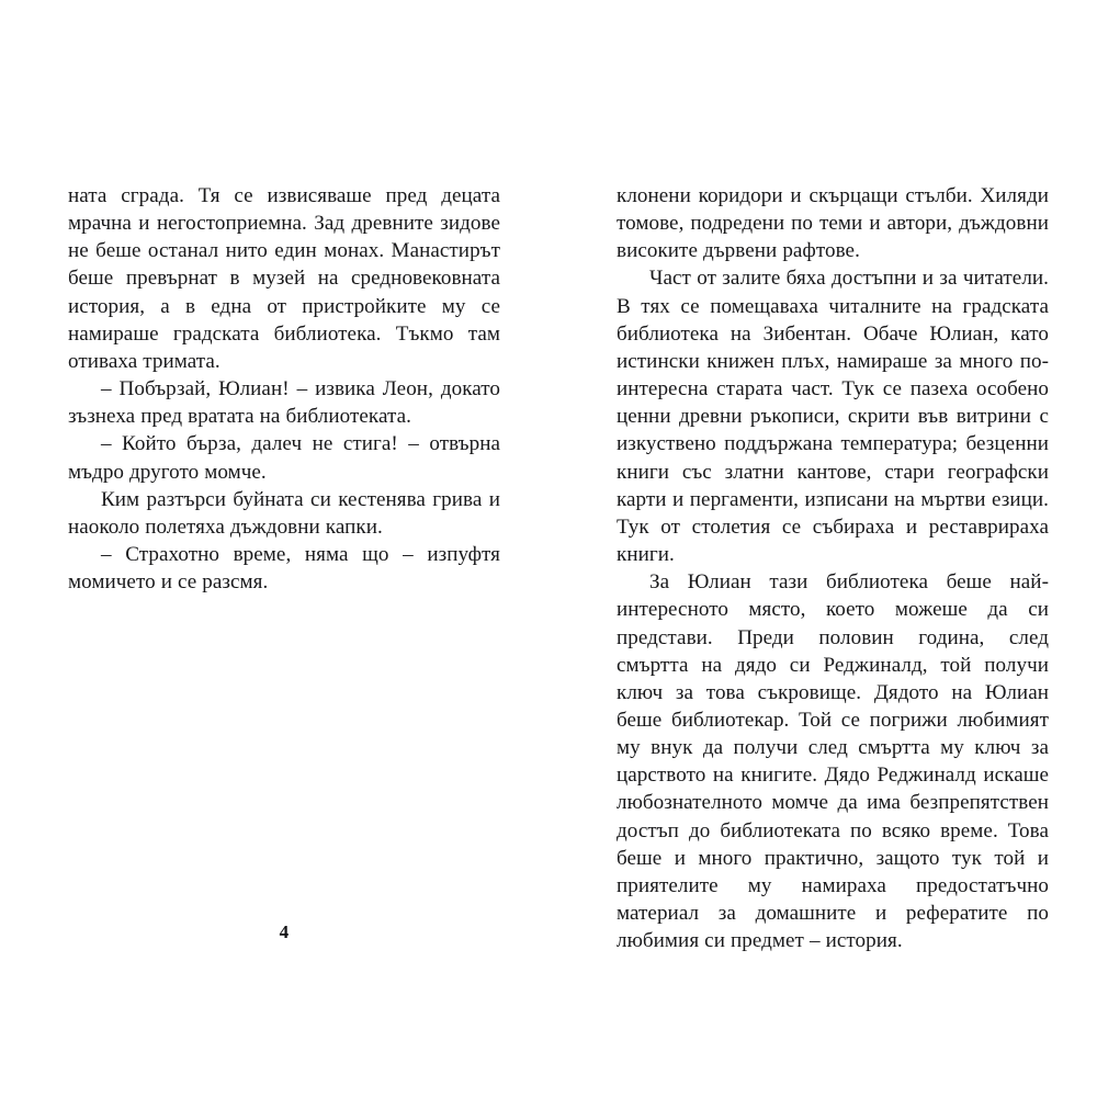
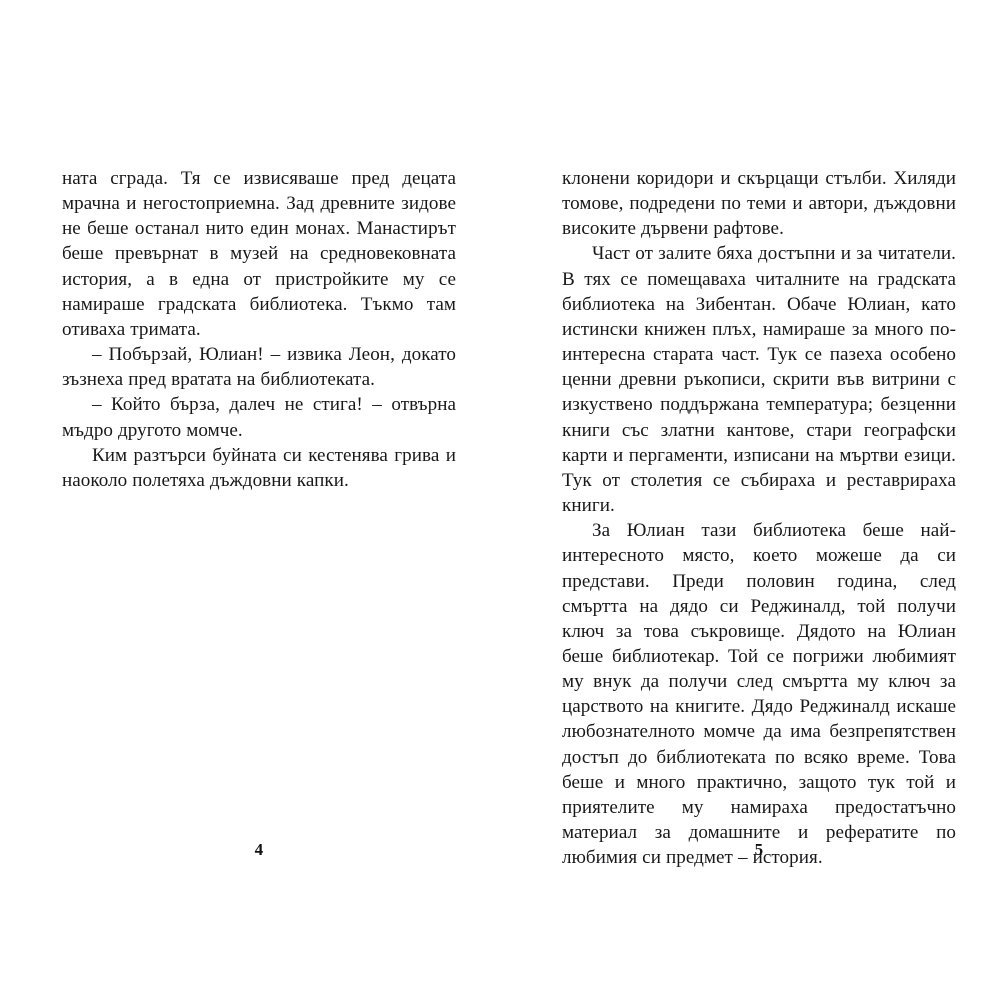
  ната сграда. Тя се извисяваше пред децата мрачна и негостоприемна. Зад древните зидове не беше останал нито един монах. Манастирът беше превърнат в музей на средновековната история, а в една от пристройките му се намираше градската библиотека. Тъкмо там отиваха тримата.
  – Побързай, Юлиан! – извика Леон, докато зъзнеха пред вратата на библиотеката.
  – Който бърза, далеч не стига! – отвърна мъдро другото момче.
  Ким разтърси буйната си кестенява грива и наоколо полетяха дъждовни капки.
- – Страхотно време, няма що – изпуфтя момичето и се разсмя.
  4
  клонени коридори и скърцащи стълби. Хиляди томове, подредени по теми и автори, дъждовни високите дървени рафтове.
  Част от залите бяха достъпни и за читатели. В тях се помещаваха читалните на градската библиотека на Зибентан. Обаче Юлиан, като истински книжен плъх, намираше за много по-интересна старата част. Тук се пазеха особено ценни древни ръкописи, скрити във витрини с изкуствено поддържана температура; безценни книги със златни кантове, стари географски карти и пергаменти, изписани на мъртви езици. Тук от столетия се събираха и реставрираха книги.
  За Юлиан тази библиотека беше най-интересното място, което можеше да си представи. Преди половин година, след смъртта на дядо си Реджиналд, той получи ключ за това съкровище. Дядото на Юлиан беше библиотекар. Той се погрижи любимият му внук да получи след смъртта му ключ за царството на книгите. Дядо Реджиналд искаше любознателното момче да има безпрепятствен достъп до библиотеката по всяко време. Това беше и много практично, защото тук той и приятелите му намираха предостатъчно материал за домашните и рефератите по любимия си предмет – история.
+ 5
